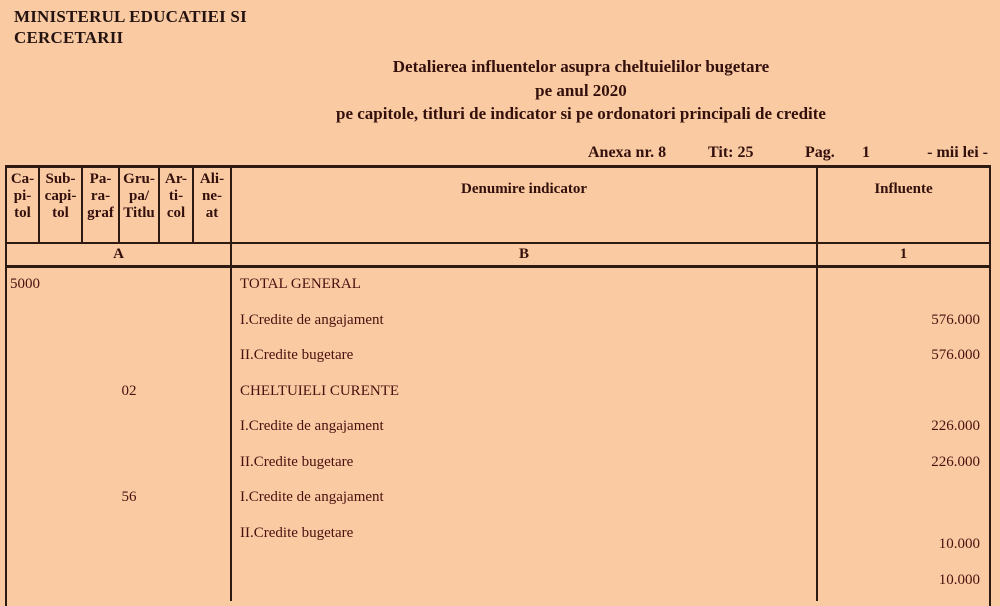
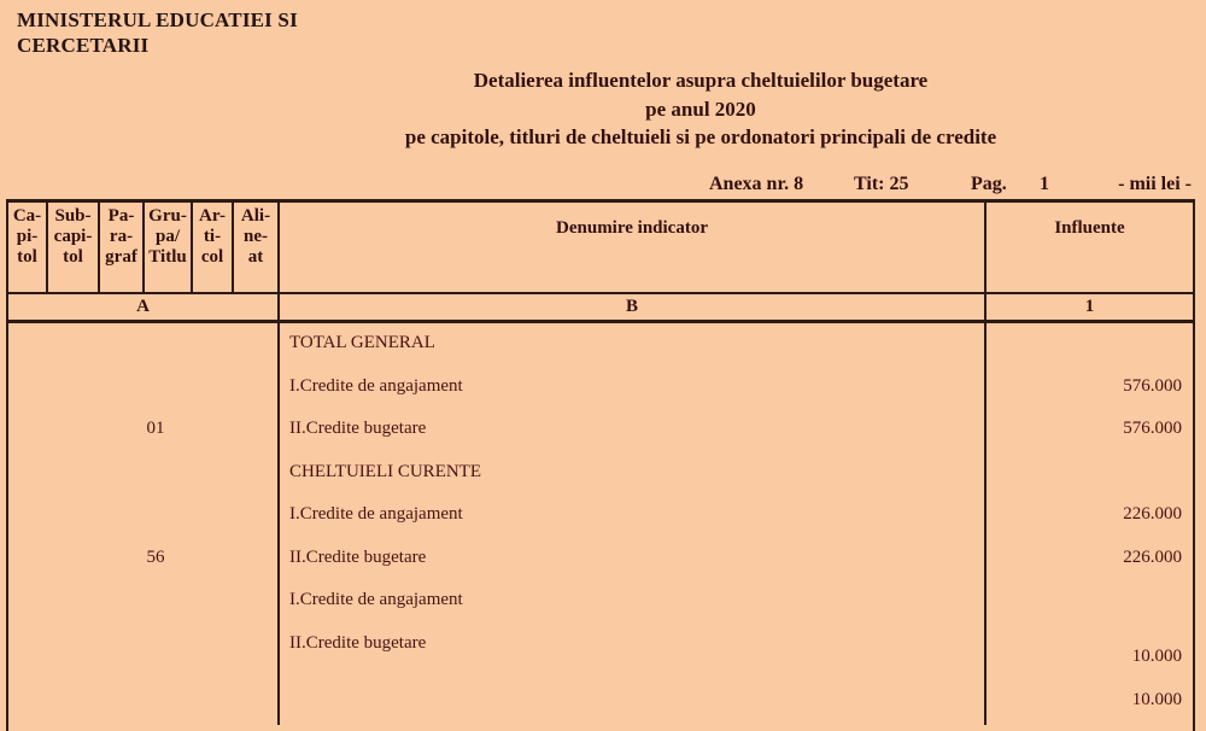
  MINISTERUL EDUCATIEI SI
  CERCETARII
  Detalierea influentelor asupra cheltuielilor bugetare
  pe anul 2020
- pe capitole, titluri de indicator si pe ordonatori principali de credite
+ pe capitole, titluri de cheltuieli si pe ordonatori principali de credite
  Anexa nr. 8
  Tit: 25
  Pag.
  1
  - mii lei -
  Ca-
  pi-
  tol
  Sub-
  capi-
  tol
  Pa-
  ra-
  graf
  Gru-
  pa/
  Titlu
  Ar-
  ti-
  col
  Ali-
  ne-
  at
  Denumire indicator
  Influente
  A
  B
  1
- 5000
- 02
+ 01
  56
  TOTAL GENERAL
  I.Credite de angajament
  II.Credite bugetare
  CHELTUIELI CURENTE
  I.Credite de angajament
  II.Credite bugetare
  I.Credite de angajament
  II.Credite bugetare
  576.000
  576.000
  226.000
  226.000
  10.000
  10.000
